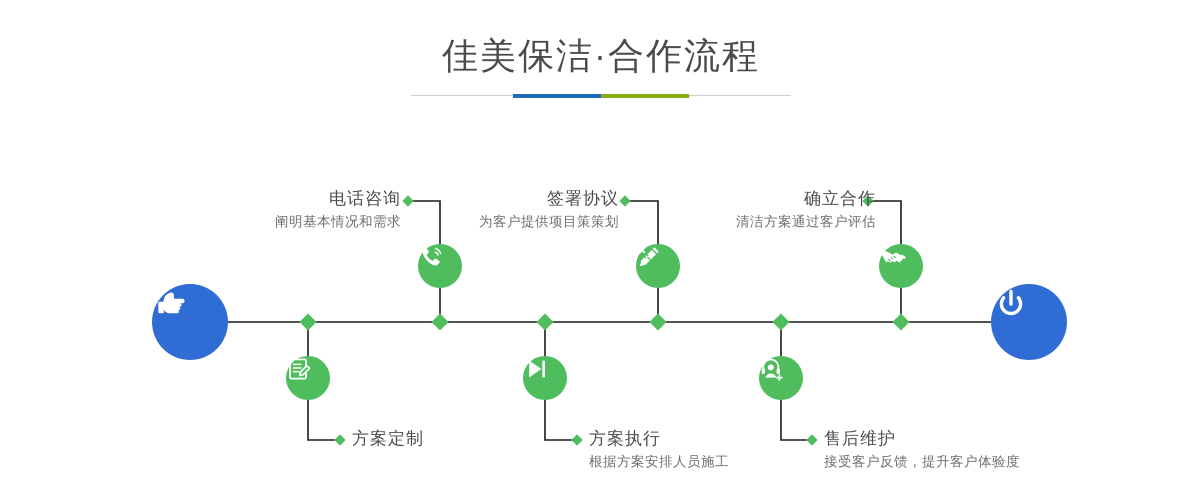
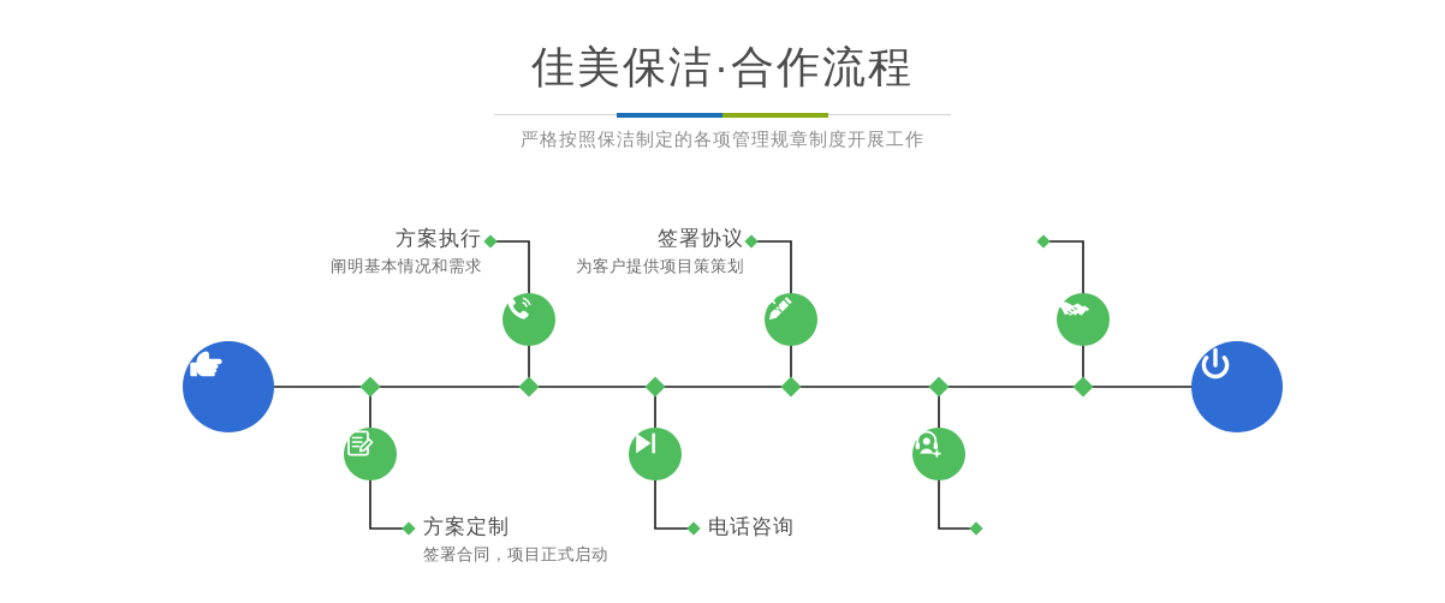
  佳美保洁·合作流程
+ 严格按照保洁制定的各项管理规章制度开展工作
- 电话咨询
+ 方案执行
  阐明基本情况和需求
  方案定制
+ 签署合同，项目正式启动
  签署协议
  为客户提供项目策策划
- 方案执行
+ 电话咨询
- 根据方案安排人员施工
- 确立合作
- 清洁方案通过客户评估
- 售后维护
- 接受客户反馈，提升客户体验度
